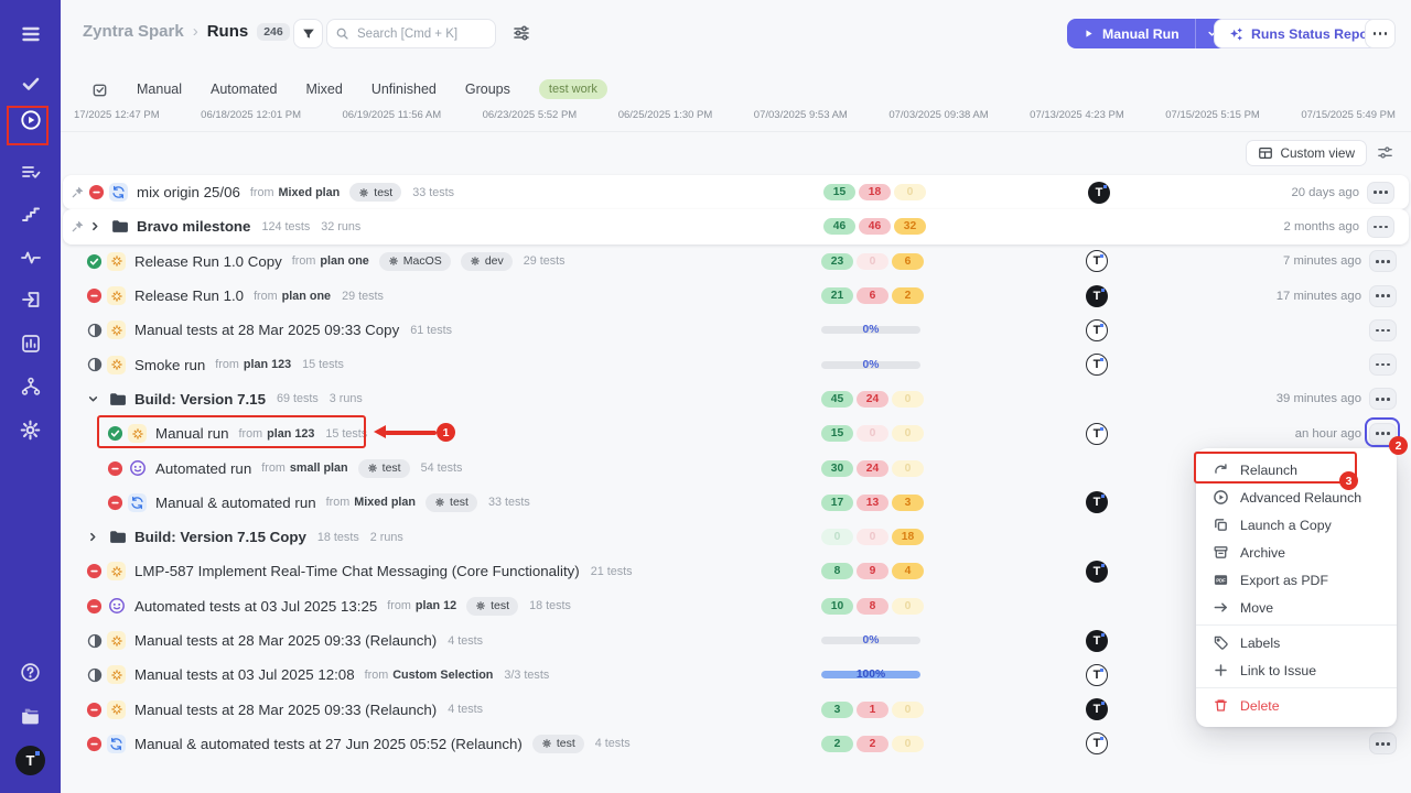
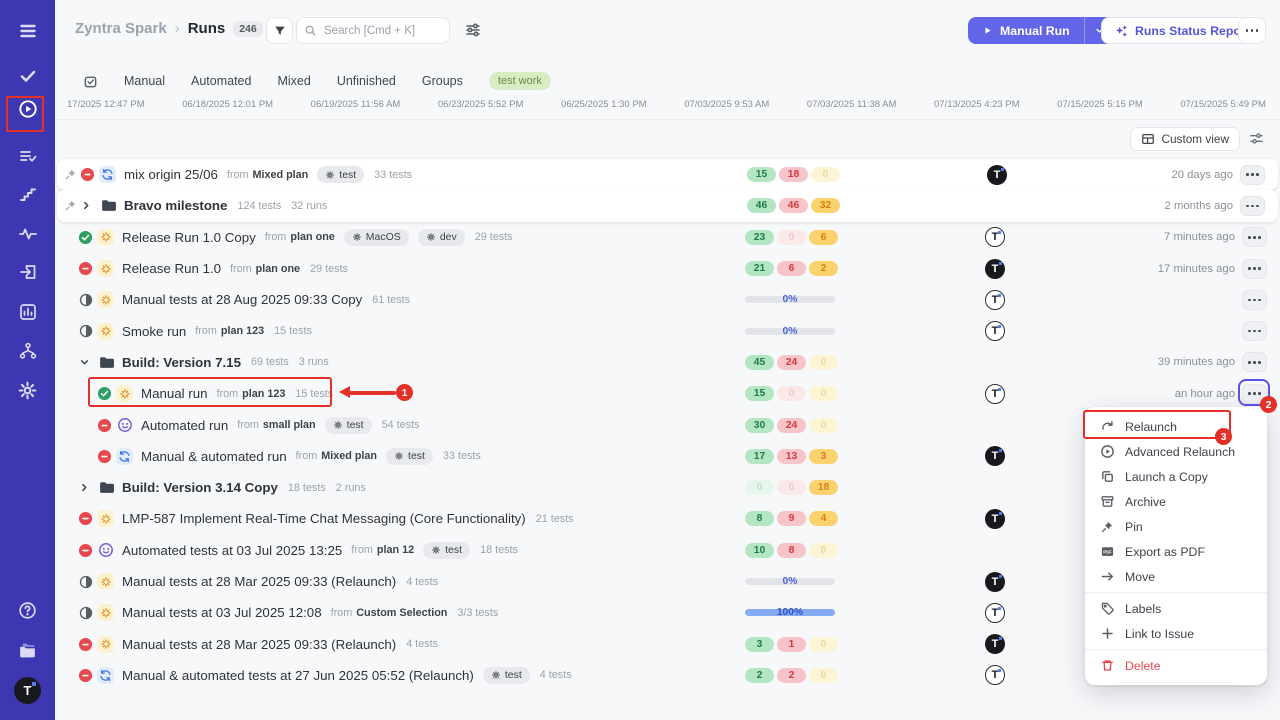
  T
  Zyntra Spark
  ›
  Runs
  246
  Search [Cmd + K]
  Manual Run
  Runs Status Rep
  Manual
  Automated
  Mixed
  Unfinished
  Groups
  test work
  17/2025 12:47 PM
  06/18/2025 12:01 PM
  06/19/2025 11:56 AM
  06/23/2025 5:52 PM
  06/25/2025 1:30 PM
  07/03/2025 9:53 AM
- 07/03/2025 09:38 AM
+ 07/03/2025 11:38 AM
  07/13/2025 4:23 PM
  07/15/2025 5:15 PM
  07/15/2025 5:49 PM
  Custom view
  mix origin 25/06
  from
  Mixed plan
  test
  33 tests
  15
  18
  0
  T
  20 days ago
  Bravo milestone
  124 tests
  32 runs
  46
  46
  32
  2 months ago
  Release Run 1.0 Copy
  from
  plan one
  MacOS
  dev
  29 tests
  23
  0
  6
  T
  7 minutes ago
  Release Run 1.0
  from
  plan one
  29 tests
  21
  6
  2
  T
  17 minutes ago
- Manual tests at 28 Mar 2025 09:33 Copy
+ Manual tests at 28 Aug 2025 09:33 Copy
  61 tests
  0%
  T
  Smoke run
  from
  plan 123
  15 tests
  0%
  T
  Build: Version 7.15
  69 tests
  3 runs
  45
  24
  0
  39 minutes ago
  Manual run
  from
  plan 123
  15 tests
  15
  0
  0
  T
  an hour ago
  Automated run
  from
  small plan
  test
  54 tests
  30
  24
  0
  Manual & automated run
  from
  Mixed plan
  test
  33 tests
  17
  13
  3
  T
- Build: Version 7.15 Copy
+ Build: Version 3.14 Copy
  18 tests
  2 runs
  0
  0
  18
  LMP-587 Implement Real-Time Chat Messaging (Core Functionality)
  21 tests
  8
  9
  4
  T
  Automated tests at 03 Jul 2025 13:25
  from
  plan 12
  test
  18 tests
  10
  8
  0
  Manual tests at 28 Mar 2025 09:33 (Relaunch)
  4 tests
  0%
  T
  Manual tests at 03 Jul 2025 12:08
  from
  Custom Selection
  3/3 tests
  100%
  T
  Manual tests at 28 Mar 2025 09:33 (Relaunch)
  4 tests
  3
  1
  0
  T
  Manual & automated tests at 27 Jun 2025 05:52 (Relaunch)
  test
  4 tests
  2
  2
  0
  T
  Relaunch
  Advanced Relaunch
  Launch a Copy
  Archive
+ Pin
  Export as PDF
  Move
  Labels
  Link to Issue
  Delete
  1
  2
  3
